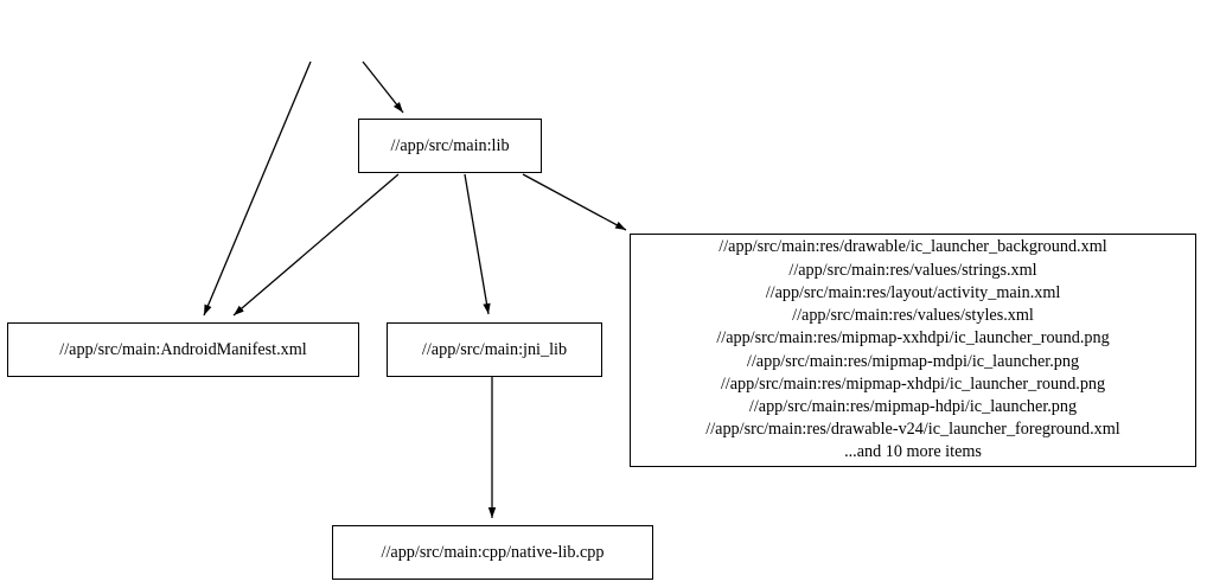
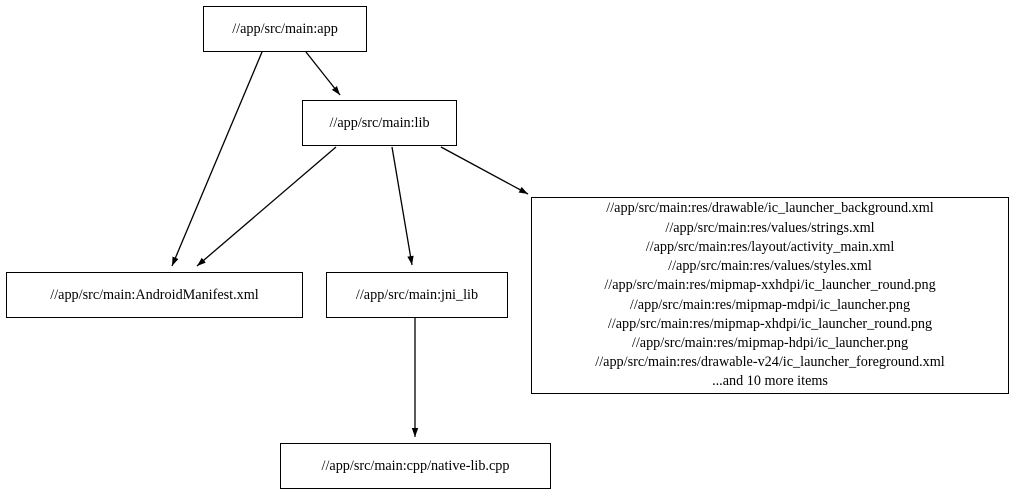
+ //app/src/main:app
  //app/src/main:lib
  //app/src/main:AndroidManifest.xml
  //app/src/main:jni_lib
  //app/src/main:cpp/native-lib.cpp
  //app/src/main:res/drawable/ic_launcher_background.xml
  //app/src/main:res/values/strings.xml
  //app/src/main:res/layout/activity_main.xml
  //app/src/main:res/values/styles.xml
  //app/src/main:res/mipmap-xxhdpi/ic_launcher_round.png
  //app/src/main:res/mipmap-mdpi/ic_launcher.png
  //app/src/main:res/mipmap-xhdpi/ic_launcher_round.png
  //app/src/main:res/mipmap-hdpi/ic_launcher.png
  //app/src/main:res/drawable-v24/ic_launcher_foreground.xml
  ...and 10 more items
